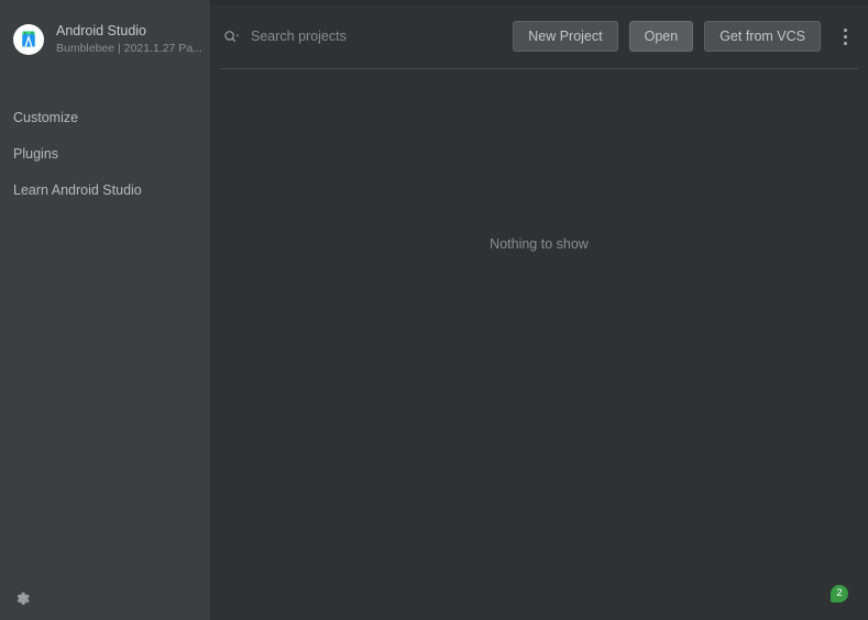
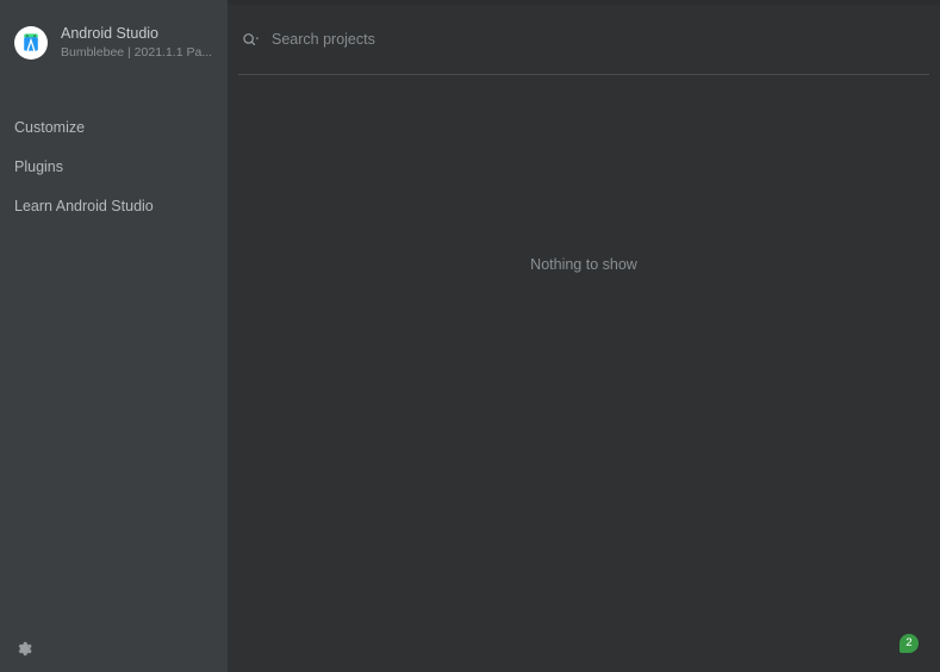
  Android Studio
- Bumblebee | 2021.1.27 Pa...
+ Bumblebee | 2021.1.1 Pa...
  Customize
  Plugins
  Learn Android Studio
  Search projects
- New Project
- Open
- Get from VCS
  Nothing to show
  2
